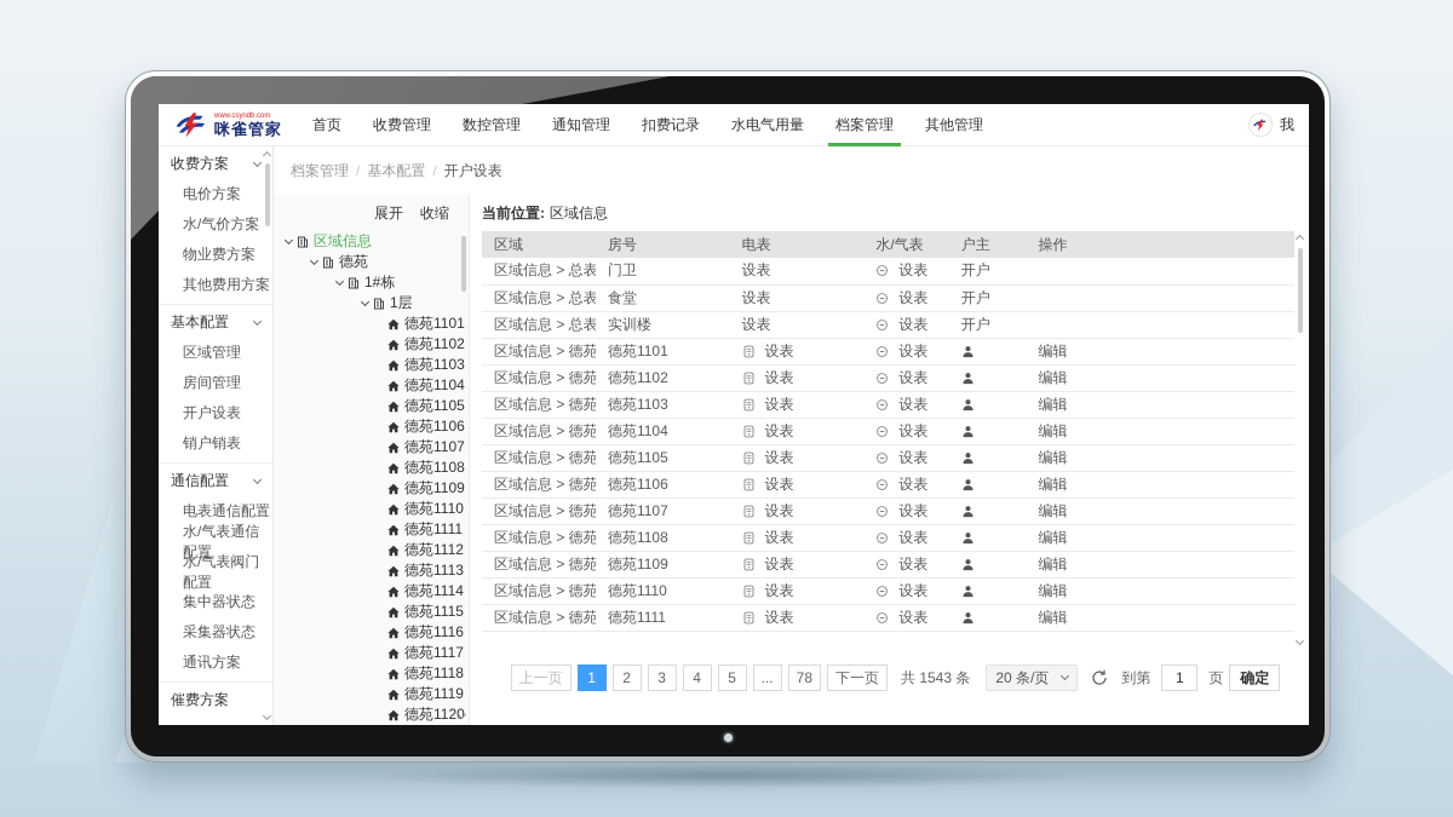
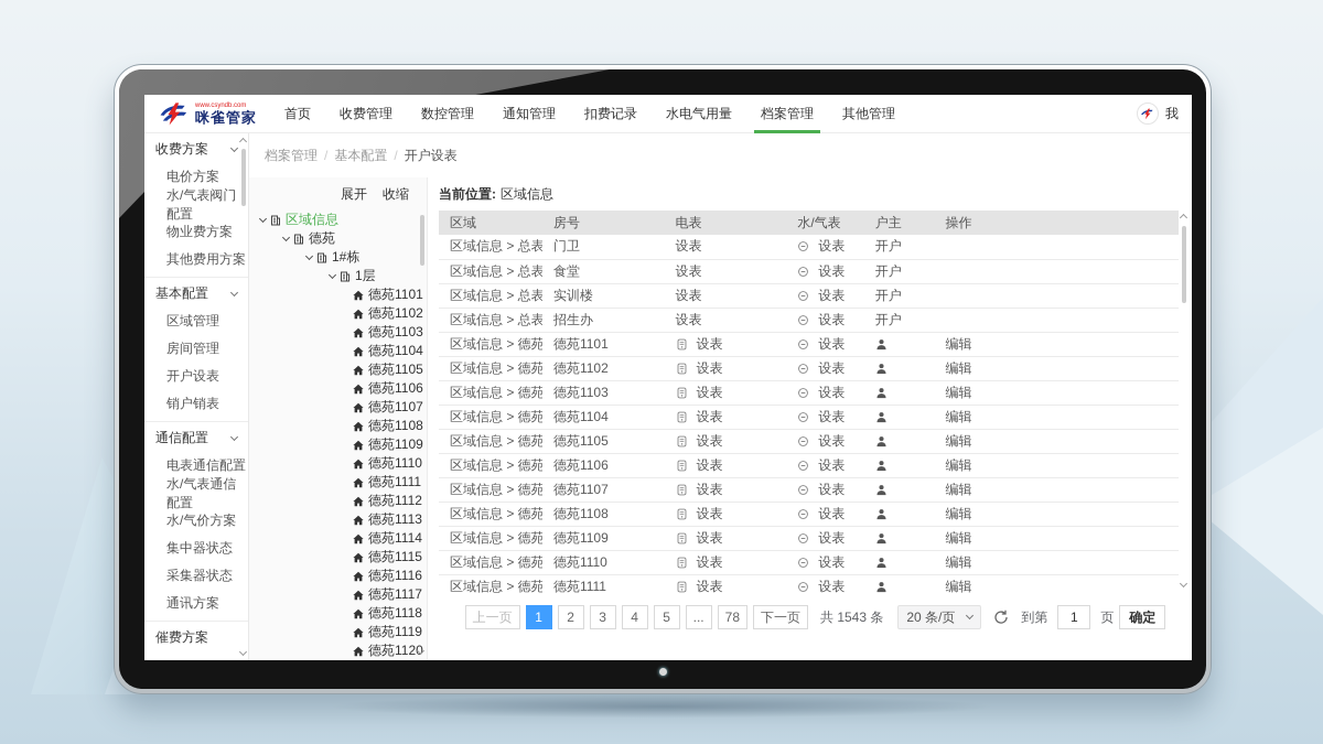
  咪雀管家
  首页
  收费管理
  数控管理
  通知管理
  扣费记录
  水电气用量
  档案管理
  其他管理
  我
  收费方案
  电价方案
- 水/气价方案
+ 水/气表阀门配置
  物业费方案
  其他费用方案
  基本配置
  区域管理
  房间管理
  开户设表
  销户销表
  通信配置
  电表通信配置
  水/气表通信配置
- 水/气表阀门配置
+ 水/气价方案
  集中器状态
  采集器状态
  通讯方案
  催费方案
  档案管理
  /
  基本配置
  /
  开户设表
  展开
  收缩
  区域信息
  德苑
  1#栋
  1层
  德苑1101
  德苑1102
  德苑1103
  德苑1104
  德苑1105
  德苑1106
  德苑1107
  德苑1108
  德苑1109
  德苑1110
  德苑1111
  德苑1112
  德苑1113
  德苑1114
  德苑1115
  德苑1116
  德苑1117
  德苑1118
  德苑1119
  德苑1120
  当前位置:
  区域信息
  	区域	房号	电表	水/气表	户主	操作
  区域信息 > 总表	门卫	设表	设表	开户
  区域信息 > 总表	食堂	设表	设表	开户
  区域信息 > 总表	实训楼	设表	设表	开户
+ 区域信息 > 总表	招生办	设表	设表	开户
  区域信息 > 德苑	德苑1101	设表	设表		编辑
  区域信息 > 德苑	德苑1102	设表	设表		编辑
  区域信息 > 德苑	德苑1103	设表	设表		编辑
  区域信息 > 德苑	德苑1104	设表	设表		编辑
  区域信息 > 德苑	德苑1105	设表	设表		编辑
  区域信息 > 德苑	德苑1106	设表	设表		编辑
  区域信息 > 德苑	德苑1107	设表	设表		编辑
  区域信息 > 德苑	德苑1108	设表	设表		编辑
  区域信息 > 德苑	德苑1109	设表	设表		编辑
  区域信息 > 德苑	德苑1110	设表	设表		编辑
  区域信息 > 德苑	德苑1111	设表	设表		编辑
  上一页
  1
  2
  3
  4
  5
  ...
  78
  下一页
  共 1543 条
  20 条/页
  到第
  1
  页
  确定
